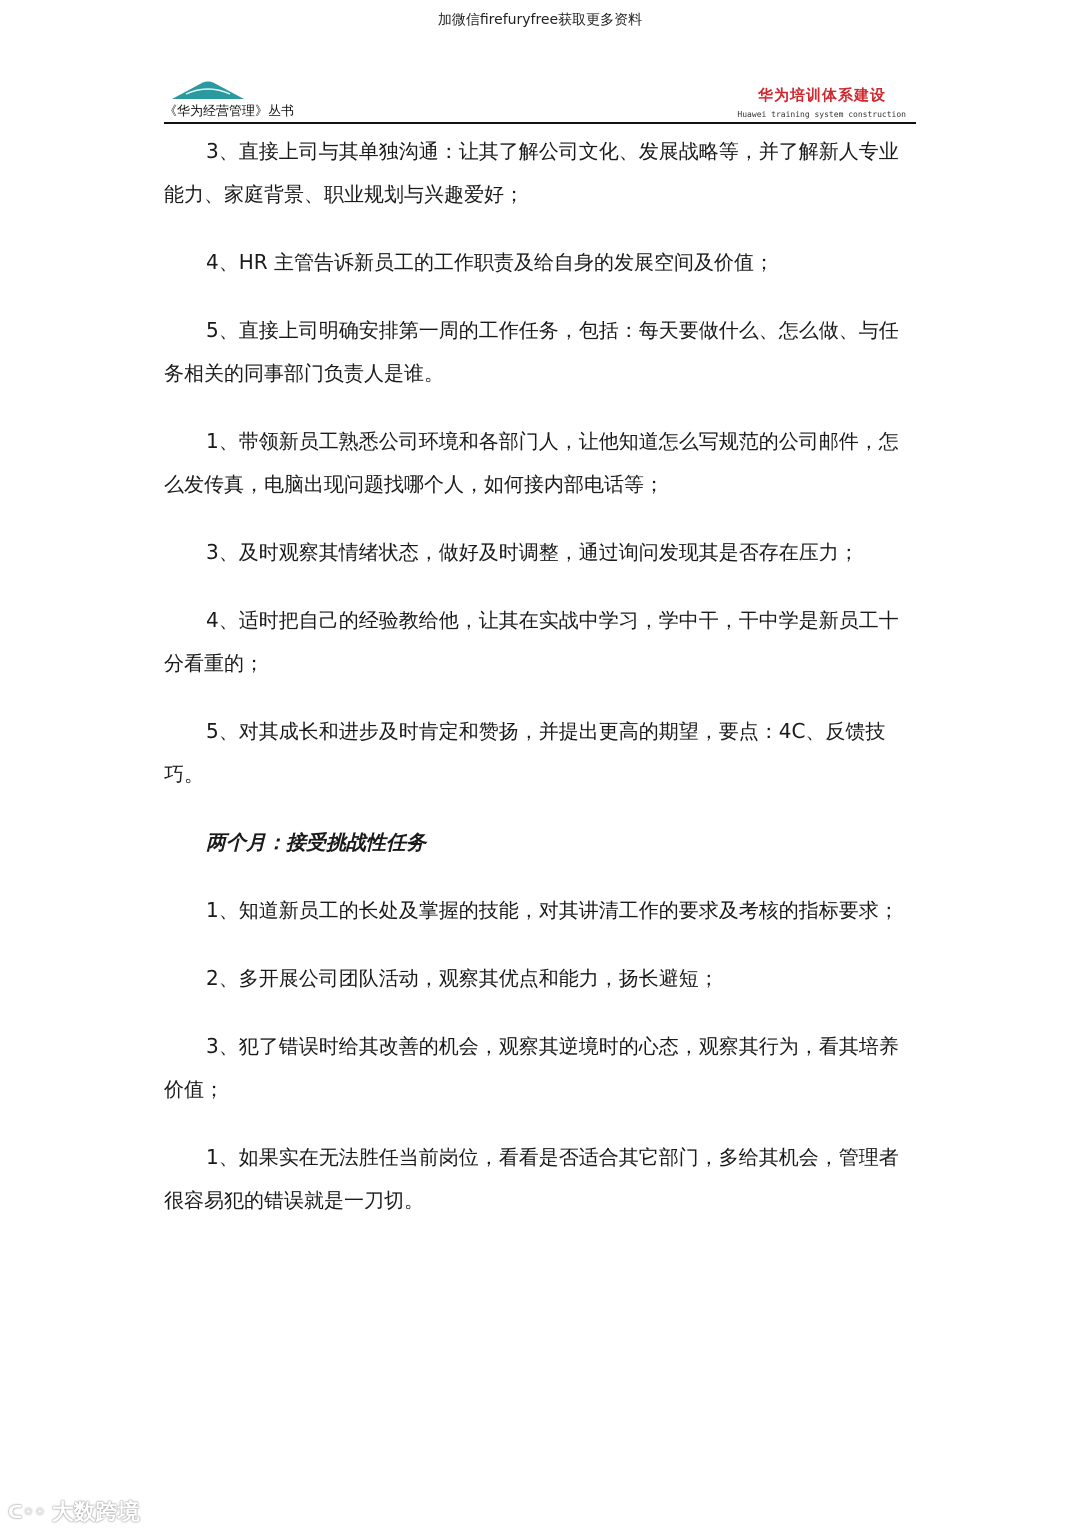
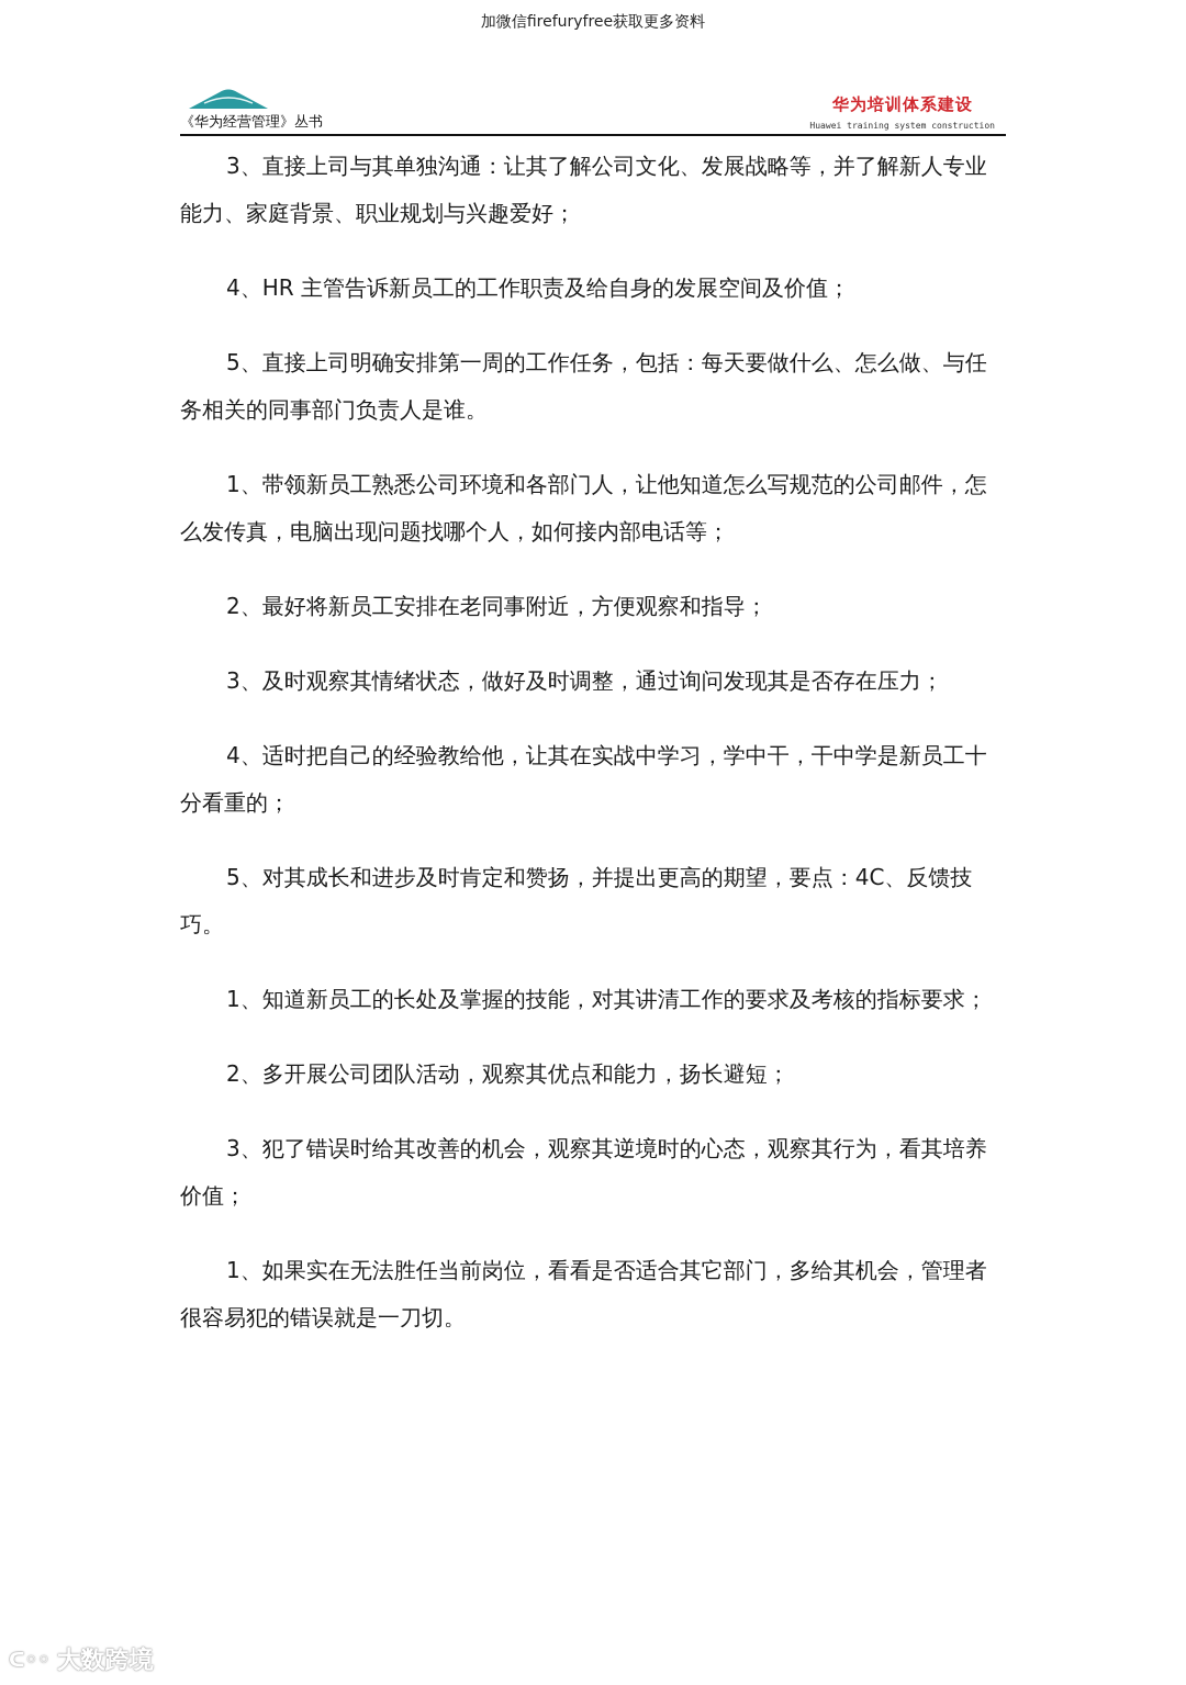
  加微信firefuryfree获取更多资料
  《华为经营管理》丛书
  华为培训体系建设
  Huawei training system construction
  3、直接上司与其单独沟通：让其了解公司文化、发展战略等，并了解新人专业能力、家庭背景、职业规划与兴趣爱好；
  4、HR 主管告诉新员工的工作职责及给自身的发展空间及价值；
  5、直接上司明确安排第一周的工作任务，包括：每天要做什么、怎么做、与任务相关的同事部门负责人是谁。
  1、带领新员工熟悉公司环境和各部门人，让他知道怎么写规范的公司邮件，怎么发传真，电脑出现问题找哪个人，如何接内部电话等；
+ 2、最好将新员工安排在老同事附近，方便观察和指导；
  3、及时观察其情绪状态，做好及时调整，通过询问发现其是否存在压力；
  4、适时把自己的经验教给他，让其在实战中学习，学中干，干中学是新员工十分看重的；
  5、对其成长和进步及时肯定和赞扬，并提出更高的期望，要点：4C、反馈技巧。
- 两个月：接受挑战性任务
  1、知道新员工的长处及掌握的技能，对其讲清工作的要求及考核的指标要求；
  2、多开展公司团队活动，观察其优点和能力，扬长避短；
  3、犯了错误时给其改善的机会，观察其逆境时的心态，观察其行为，看其培养价值；
  1、如果实在无法胜任当前岗位，看看是否适合其它部门，多给其机会，管理者很容易犯的错误就是一刀切。
  ᑕ◦◦
  大数跨境
